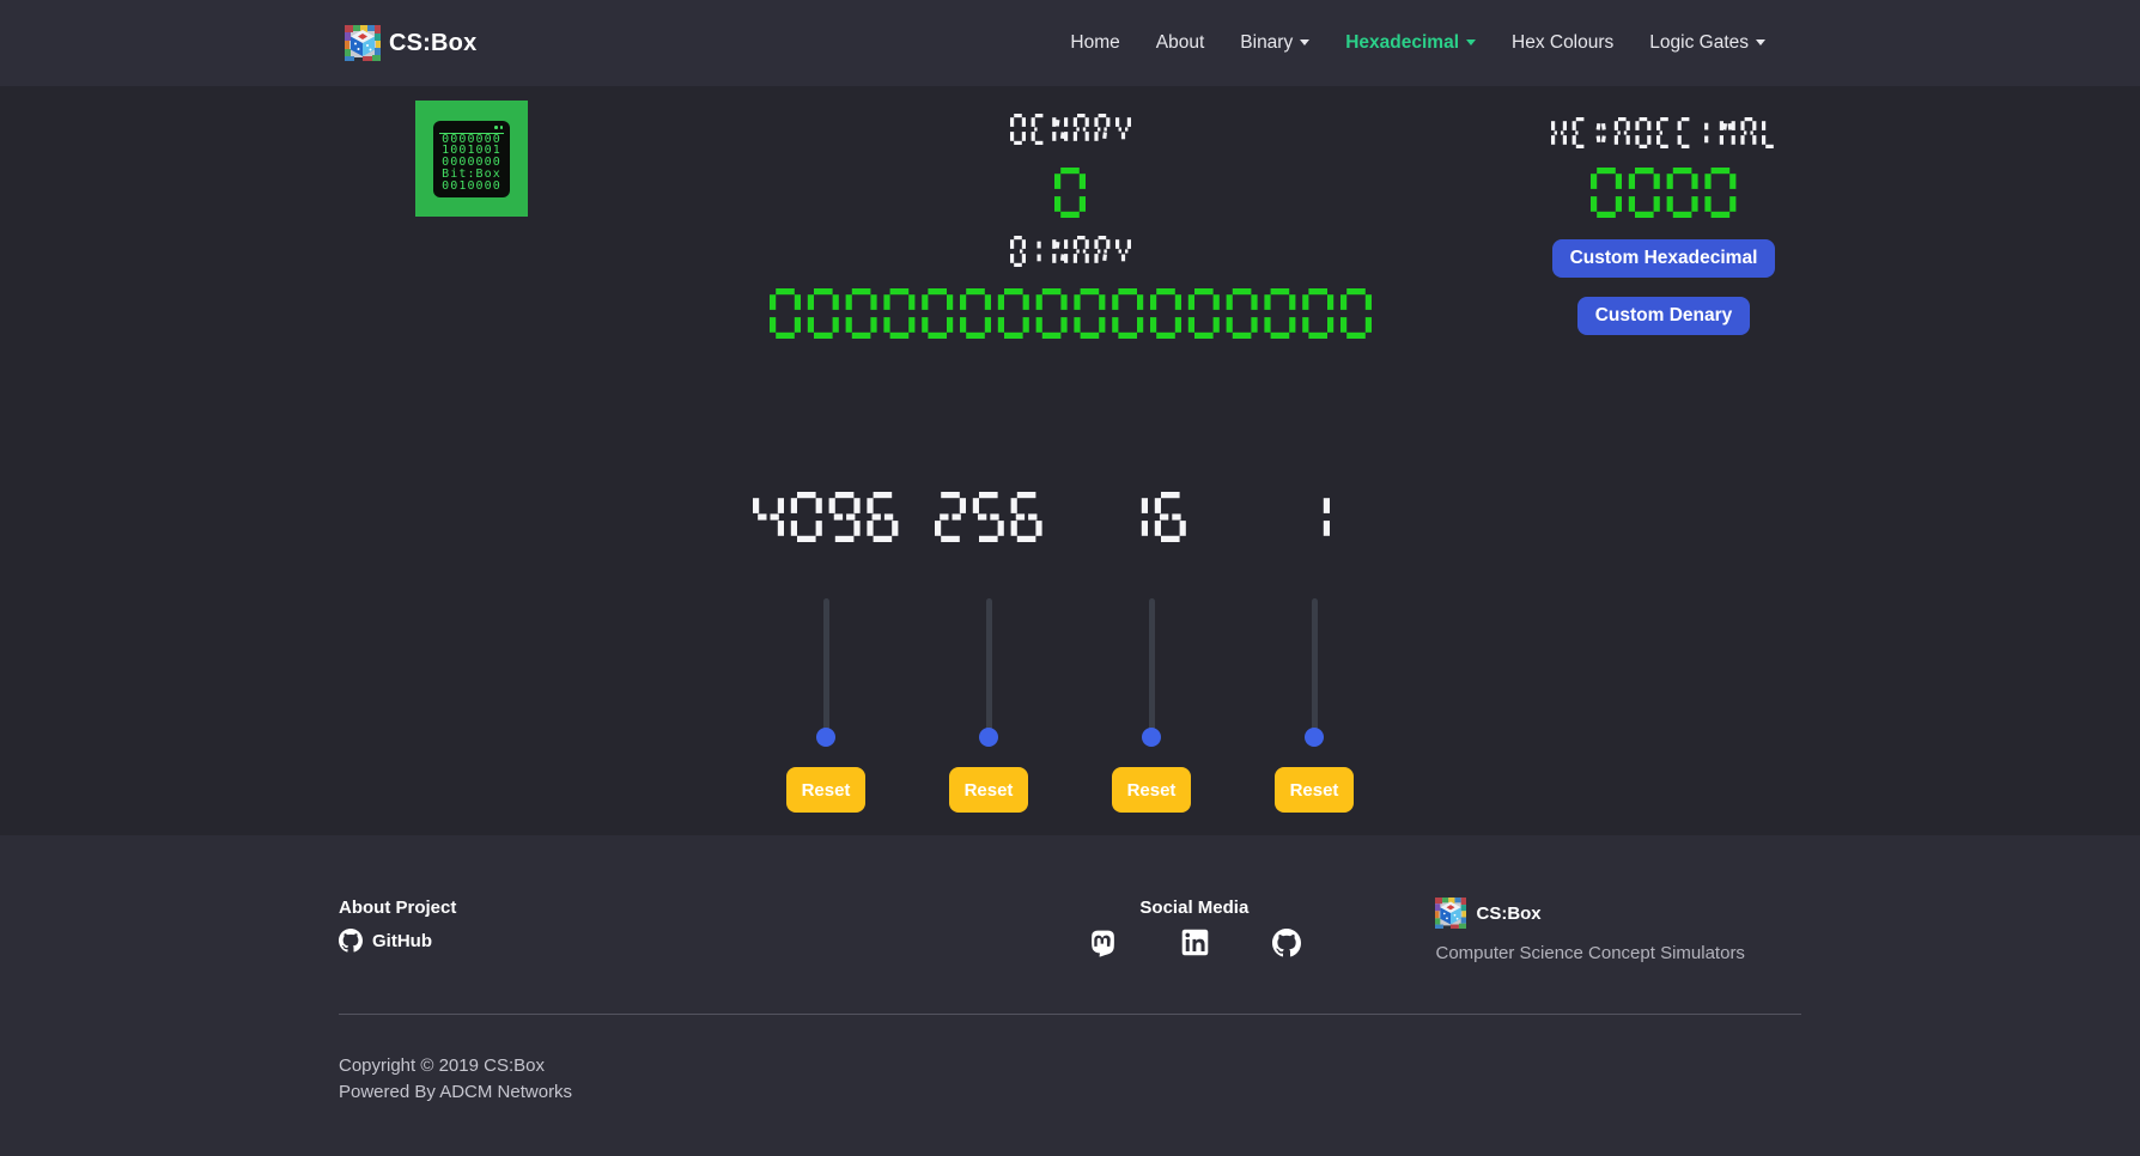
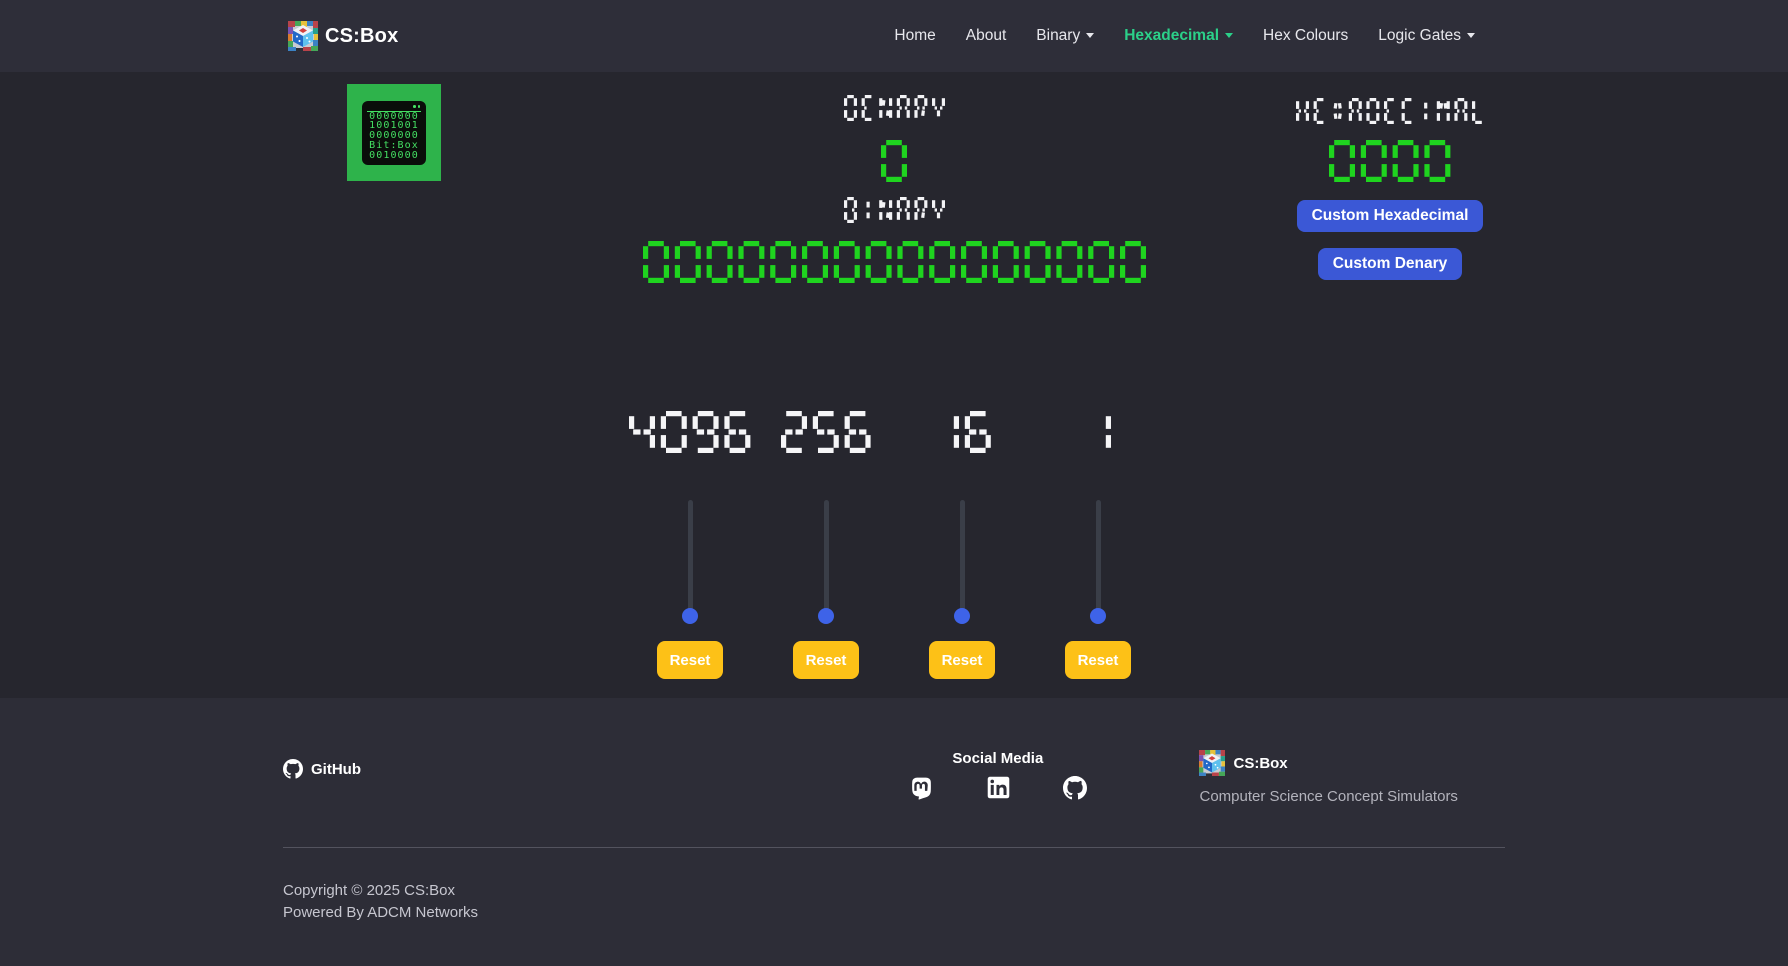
  CS:Box
  Home
  About
  Binary
  Hexadecimal
  Hex Colours
  Logic Gates
  0000000
  1001001
  0000000
  Bit:Box
  0010000
  Custom Hexadecimal
  Custom Denary
  Reset
  Reset
  Reset
  Reset
- About Project
  GitHub
  Social Media
  CS:Box
  Computer Science Concept Simulators
- Copyright © 2019 CS:Box
+ Copyright © 2025 CS:Box
  Powered By ADCM Networks
